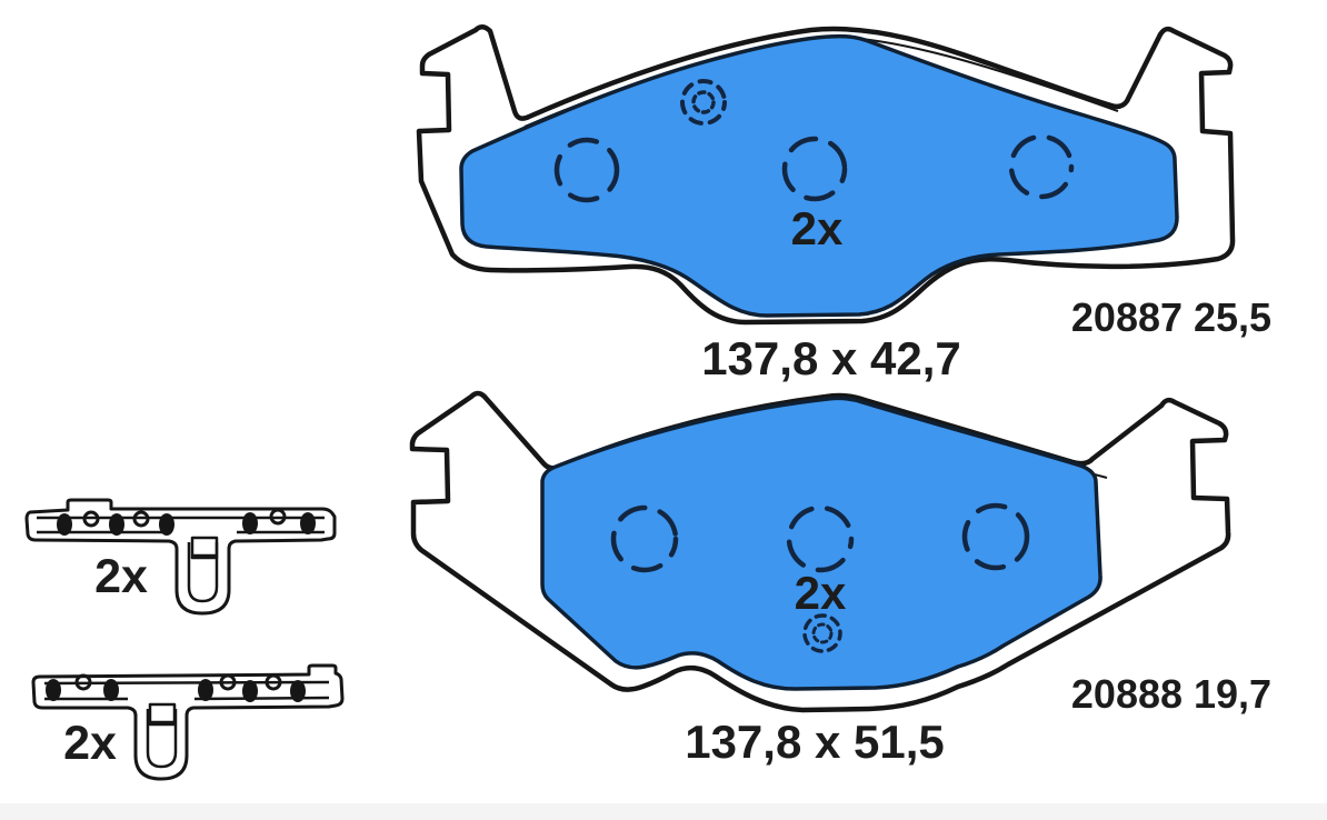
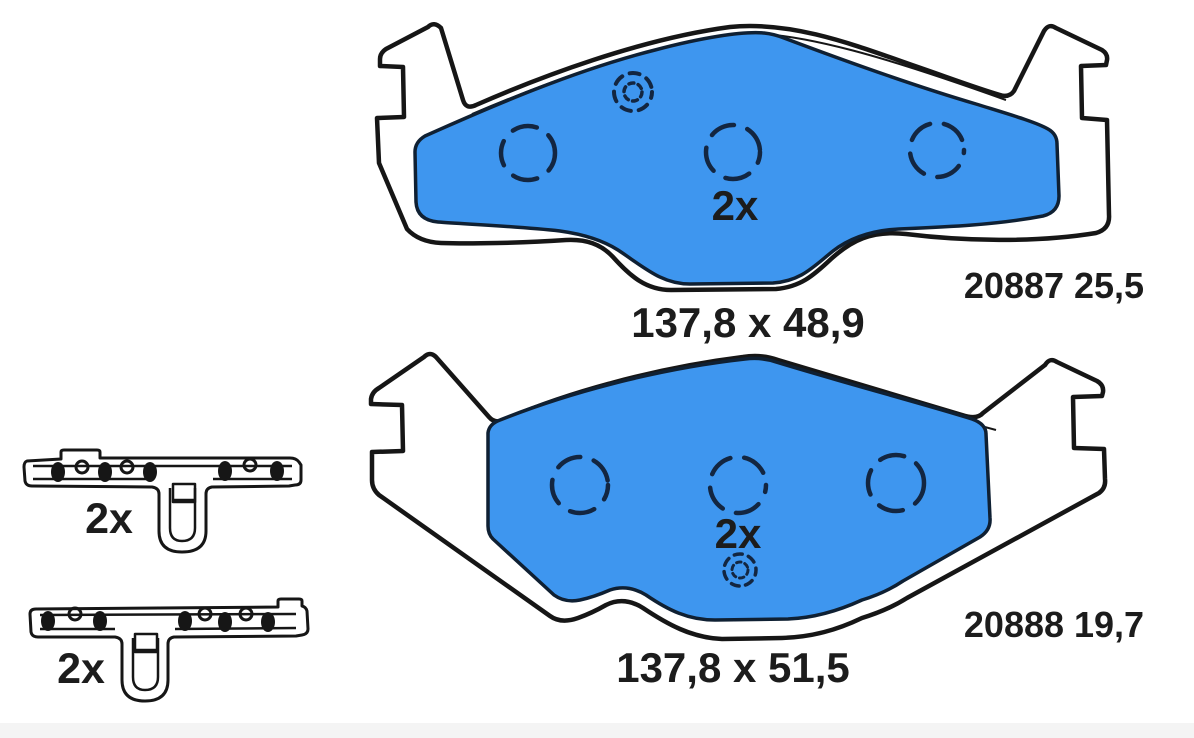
  2x
- 137,8 x 42,7
+ 137,8 x 48,9
  20887 25,5
  2x
  137,8 x 51,5
  20888 19,7
  2x
  2x
